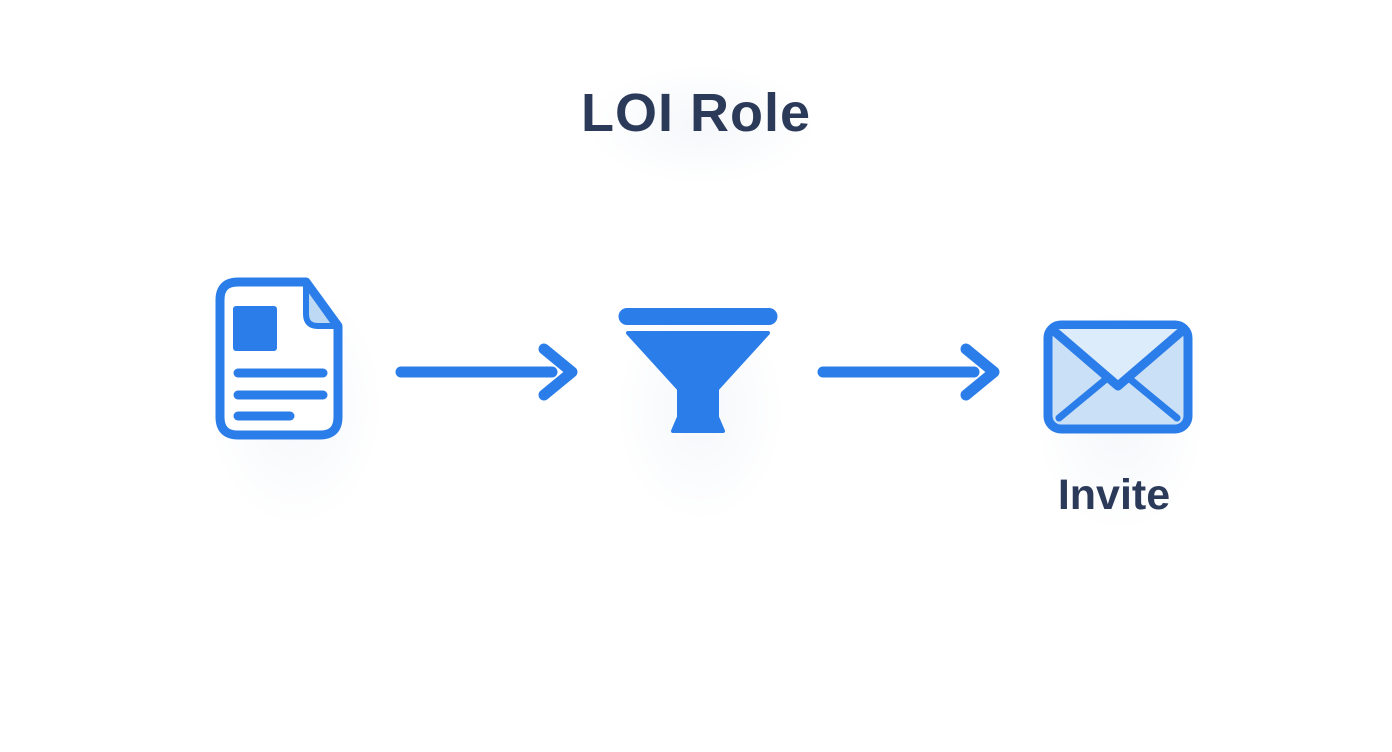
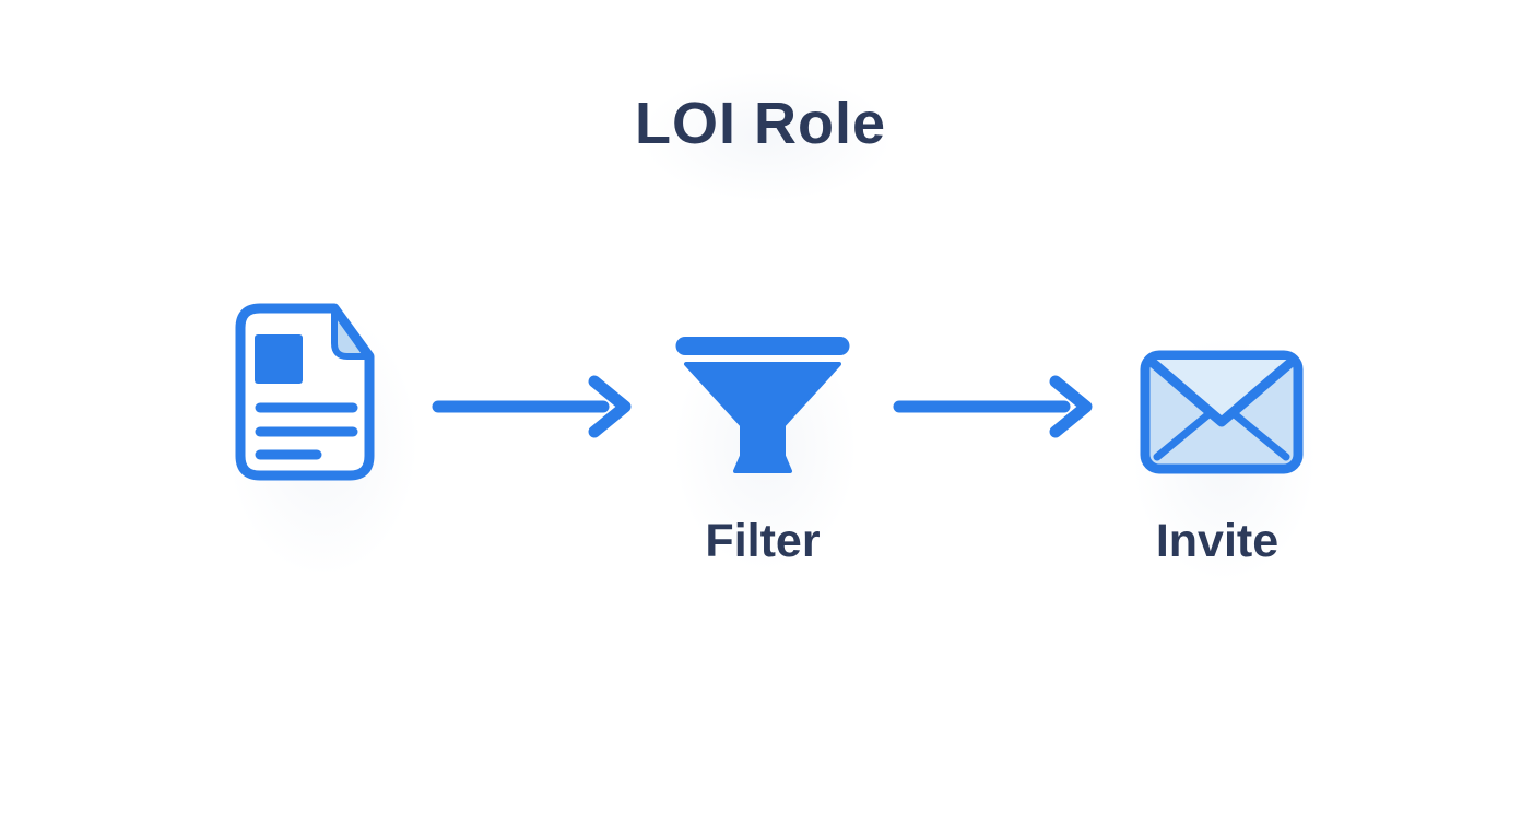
  LOI Role
+ Filter
  Invite
